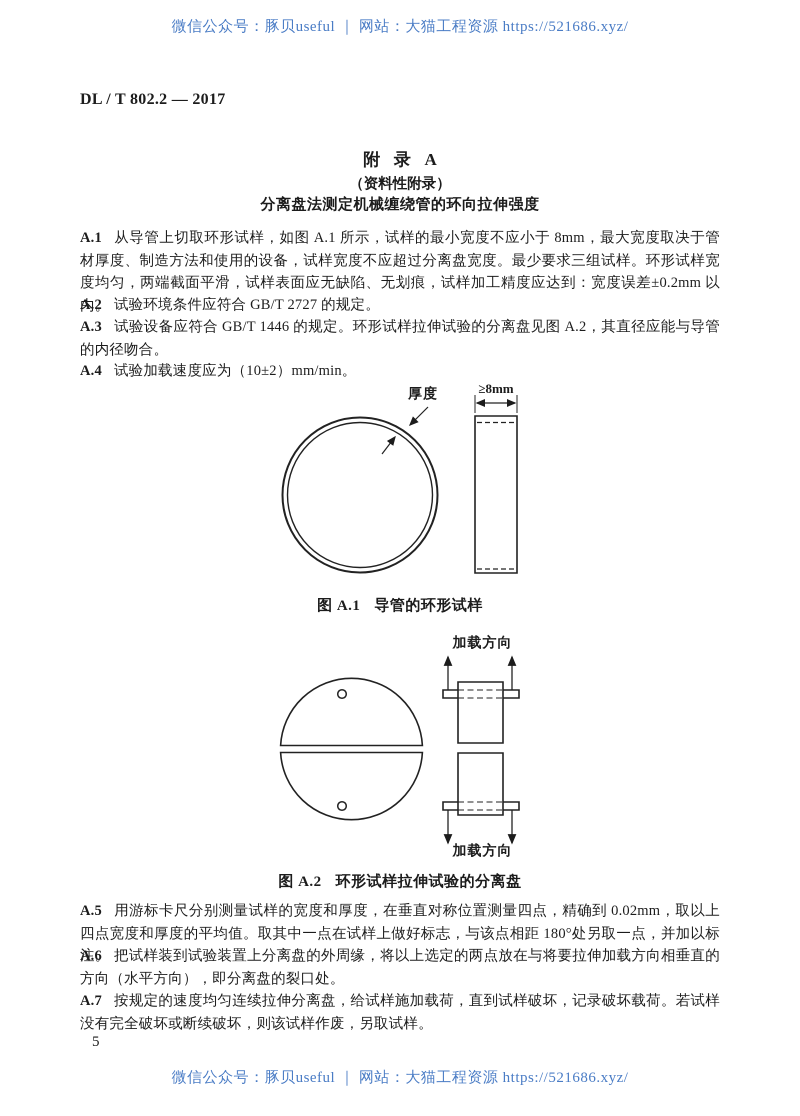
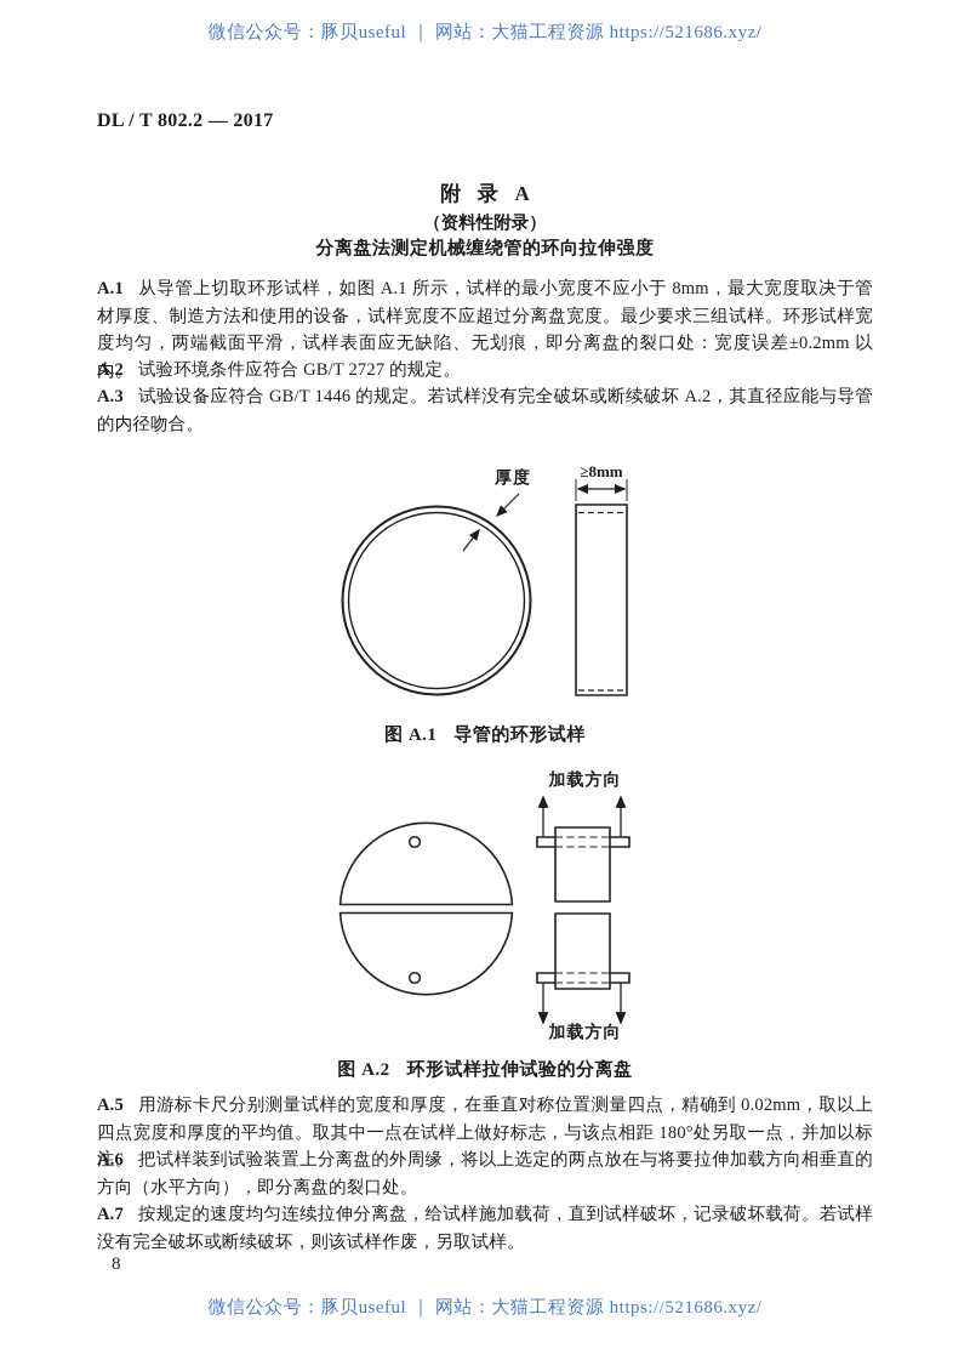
  微信公众号：豚贝useful ｜ 网站：大猫工程资源 https://521686.xyz/
  DL / T 802.2 — 2017
  附 录 A
  （资料性附录）
  分离盘法测定机械缠绕管的环向拉伸强度
- A.1 从导管上切取环形试样，如图 A.1 所示，试样的最小宽度不应小于 8mm，最大宽度取决于管材厚度、制造方法和使用的设备，试样宽度不应超过分离盘宽度。最少要求三组试样。环形试样宽度均匀，两端截面平滑，试样表面应无缺陷、无划痕，试样加工精度应达到：宽度误差±0.2mm 以内。
+ A.1 从导管上切取环形试样，如图 A.1 所示，试样的最小宽度不应小于 8mm，最大宽度取决于管材厚度、制造方法和使用的设备，试样宽度不应超过分离盘宽度。最少要求三组试样。环形试样宽度均匀，两端截面平滑，试样表面应无缺陷、无划痕，即分离盘的裂口处：宽度误差±0.2mm 以内。
  A.2 试验环境条件应符合 GB/T 2727 的规定。
- A.3 试验设备应符合 GB/T 1446 的规定。环形试样拉伸试验的分离盘见图 A.2，其直径应能与导管的内径吻合。
+ A.3 试验设备应符合 GB/T 1446 的规定。若试样没有完全破坏或断续破坏 A.2，其直径应能与导管的内径吻合。
- A.4 试验加载速度应为（10±2）mm/min。
  厚度
  ≥8mm
  图 A.1 导管的环形试样
  加载方向
  加载方向
  图 A.2 环形试样拉伸试验的分离盘
  A.5 用游标卡尺分别测量试样的宽度和厚度，在垂直对称位置测量四点，精确到 0.02mm，取以上四点宽度和厚度的平均值。取其中一点在试样上做好标志，与该点相距 180°处另取一点，并加以标注。
  A.6 把试样装到试验装置上分离盘的外周缘，将以上选定的两点放在与将要拉伸加载方向相垂直的方向（水平方向），即分离盘的裂口处。
  A.7 按规定的速度均匀连续拉伸分离盘，给试样施加载荷，直到试样破坏，记录破坏载荷。若试样没有完全破坏或断续破坏，则该试样作废，另取试样。
- 5
+ 8
  微信公众号：豚贝useful ｜ 网站：大猫工程资源 https://521686.xyz/
